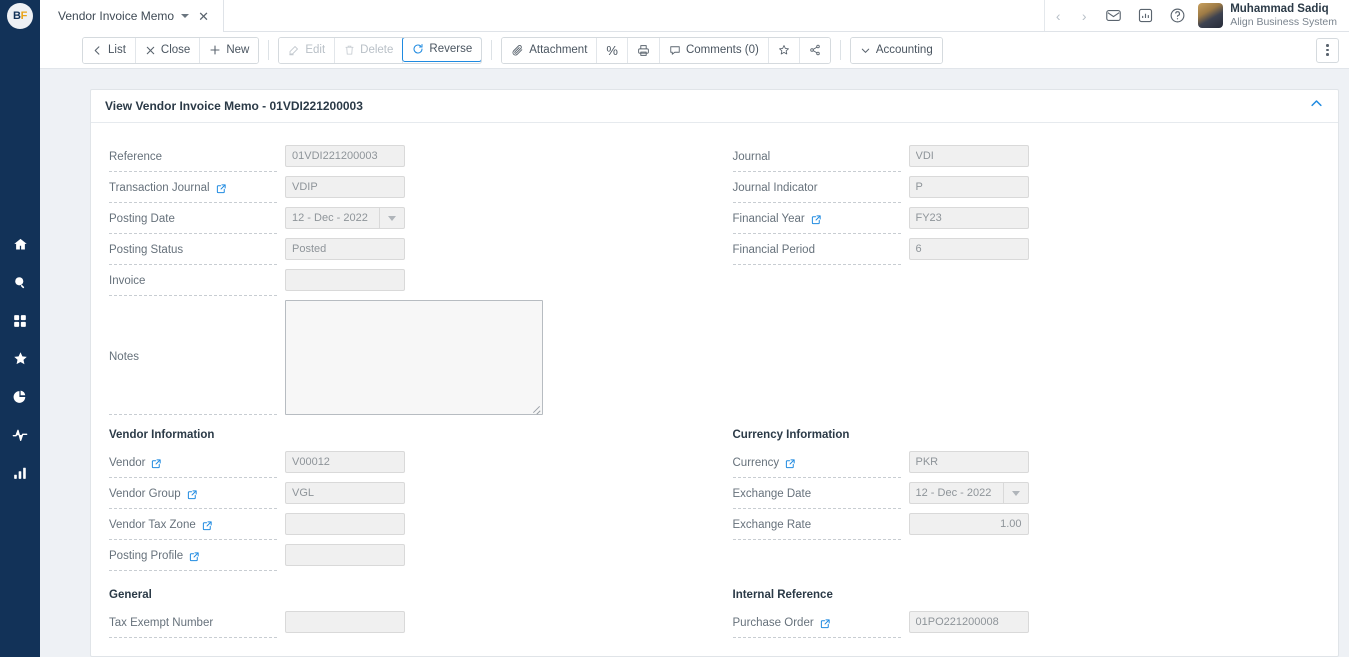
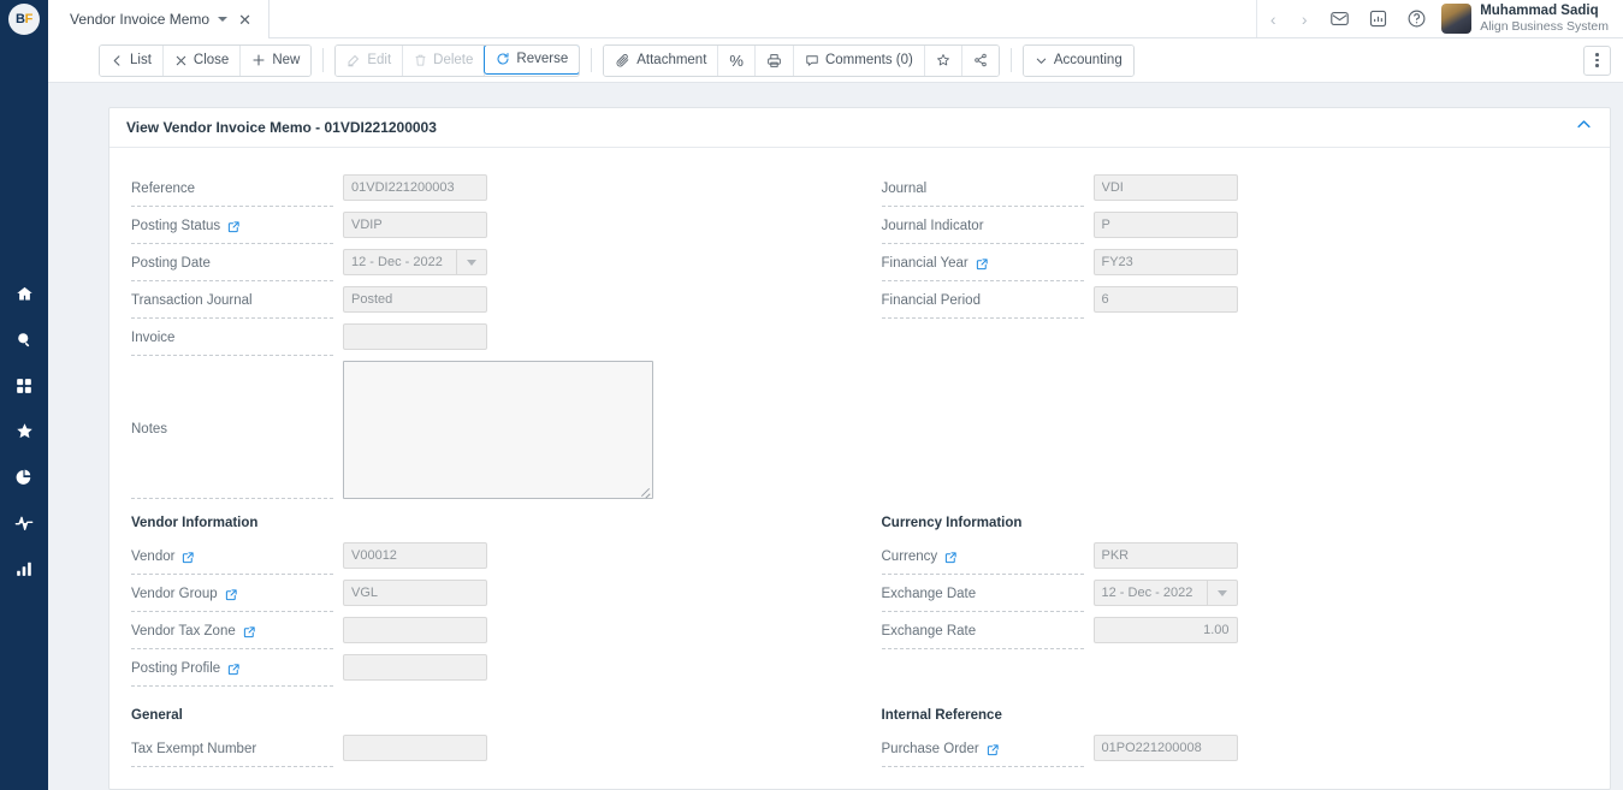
  B
  F
  Vendor Invoice Memo
  ✕
  ‹
  ›
  Muhammad Sadiq
  Align Business System
  List
  Close
  New
  Edit
  Delete
  Reverse
  Attachment
  %
  Comments (0)
  Accounting
  View Vendor Invoice Memo - 01VDI221200003
  Reference
  01VDI221200003
- Transaction Journal
+ Posting Status
  VDIP
  Posting Date
  12 - Dec - 2022
- Posting Status
+ Transaction Journal
  Posted
  Invoice
  Notes
  Journal
  VDI
  Journal Indicator
  P
  Financial Year
  FY23
  Financial Period
  6
  Vendor Information
  Vendor
  V00012
  Vendor Group
  VGL
  Vendor Tax Zone
  Posting Profile
  Currency Information
  Currency
  PKR
  Exchange Date
  12 - Dec - 2022
  Exchange Rate
  1.00
  General
  Tax Exempt Number
  Internal Reference
  Purchase Order
  01PO221200008
